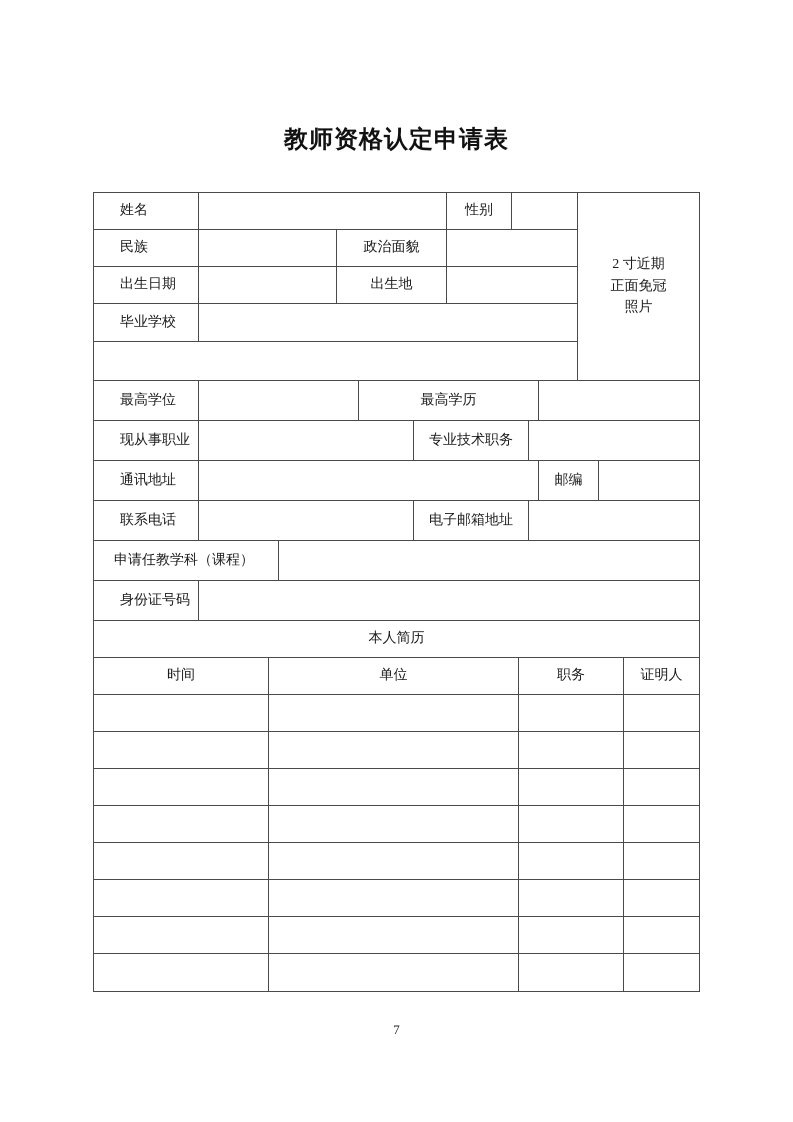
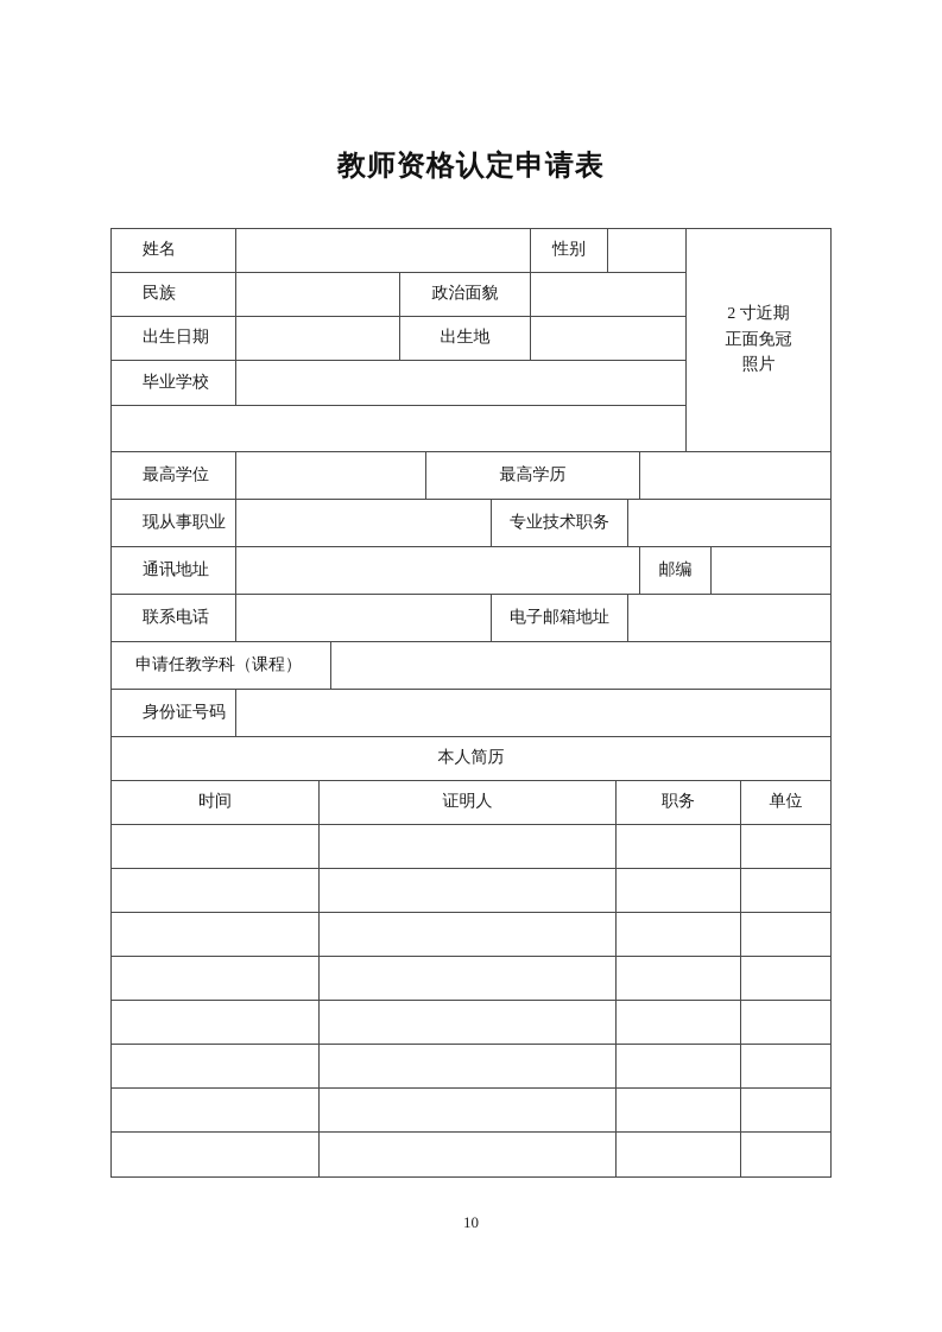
  教师资格认定申请表
  姓名
  性别
  民族
  政治面貌
  出生日期
  出生地
  毕业学校
  2 寸近期
  正面免冠
  照片
  最高学位
  最高学历
  现从事职业
  专业技术职务
  通讯地址
  邮编
  联系电话
  电子邮箱地址
  申请任教学科（课程）
  身份证号码
  本人简历
  时间
- 单位
+ 证明人
  职务
- 证明人
+ 单位
- 7
+ 10
